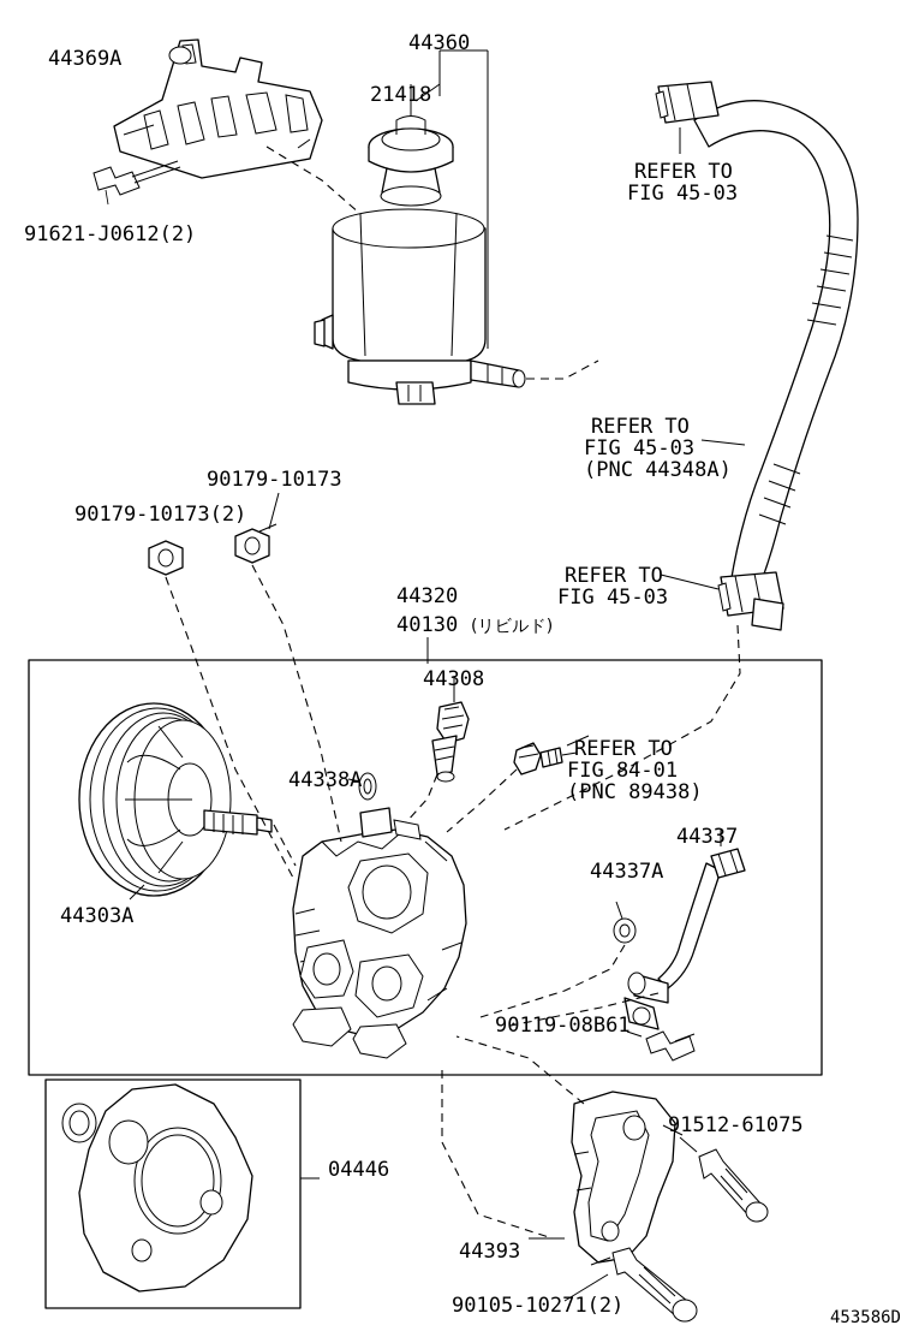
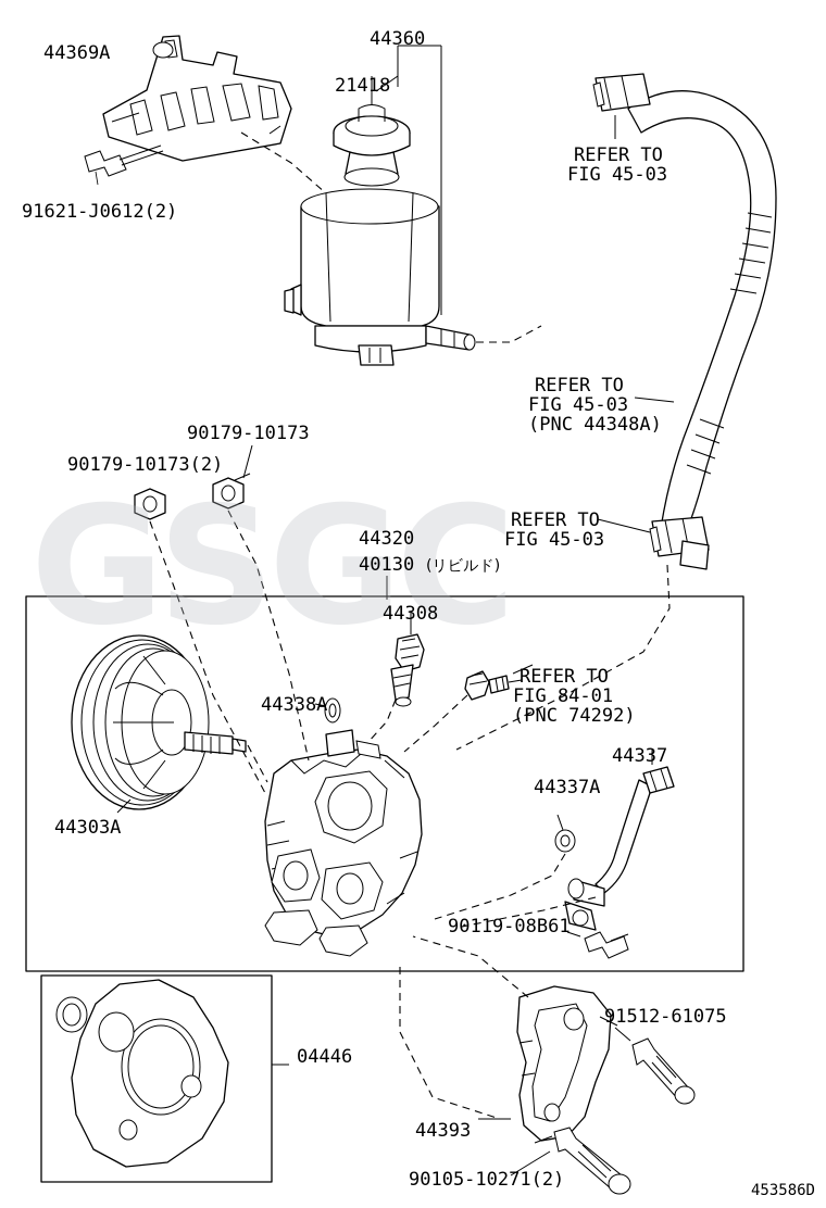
+ GSGC
  44369A
  91621-J0612(2)
  44360
  21418
  REFER TO
  FIG 45-03
  REFER TO
  FIG 45-03
  (PNC 44348A)
  REFER TO
  FIG 45-03
  90179-10173
  90179-10173(2)
  44320
  40130
  (リビルド)
  44308
  REFER TO
  FIG 84-01
- (PNC 89438)
+ (PNC 74292)
  44338A
  44303A
  44337
  44337A
  90119-08B61
  04446
  91512-61075
  44393
  90105-10271(2)
  453586D
